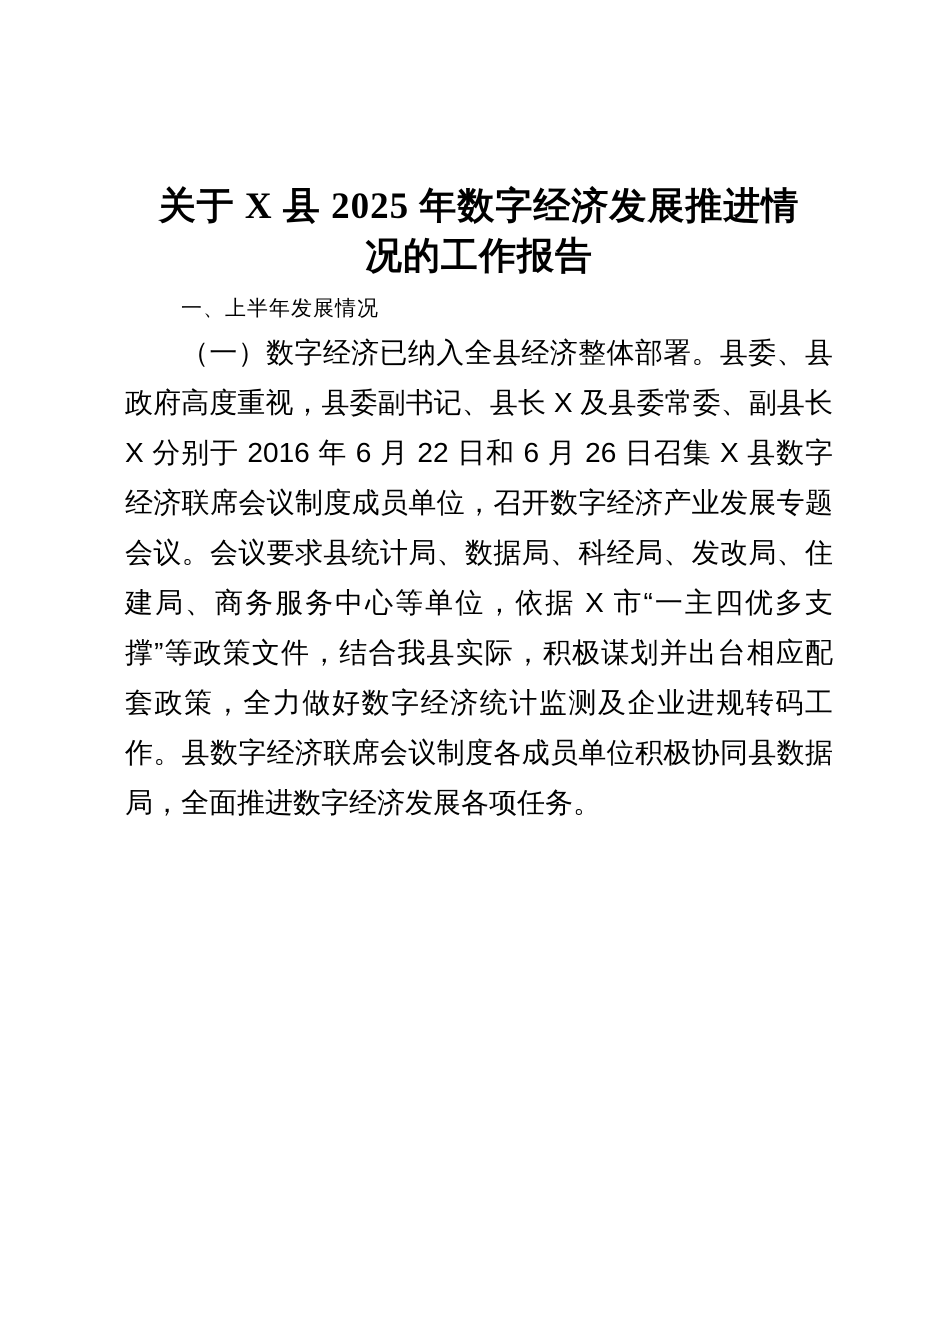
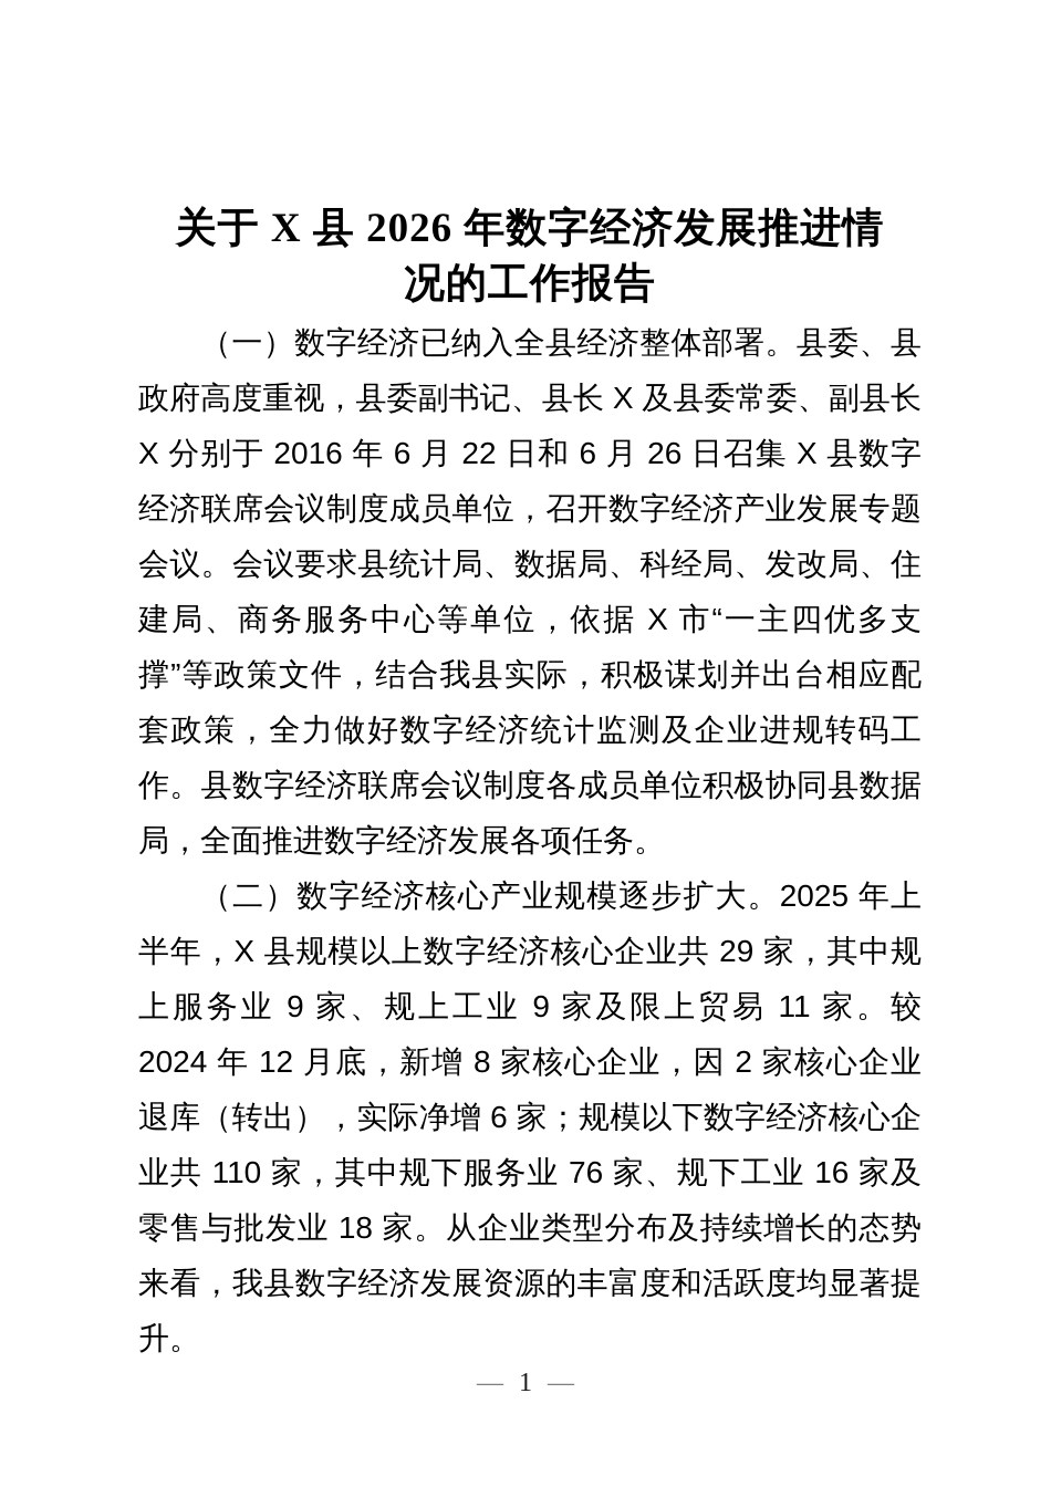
- 关于 X 县 2025 年数字经济发展推进情
+ 关于 X 县 2026 年数字经济发展推进情
  况的工作报告
- 一、上半年发展情况
  （一）数字经济已纳入全县经济整体部署。县委、县政府高度重视，县委副书记、县长 X 及县委常委、副县长 X 分别于 2016 年 6 月 22 日和 6 月 26 日召集 X 县数字经济联席会议制度成员单位，召开数字经济产业发展专题会议。会议要求县统计局、数据局、科经局、发改局、住建局、商务服务中心等单位，依据 X 市“一主四优多支撑”等政策文件，结合我县实际，积极谋划并出台相应配套政策，全力做好数字经济统计监测及企业进规转码工作。县数字经济联席会议制度各成员单位积极协同县数据局，全面推进数字经济发展各项任务。
+ （二）数字经济核心产业规模逐步扩大。2025 年上半年，X 县规模以上数字经济核心企业共 29 家，其中规上服务业 9 家、规上工业 9 家及限上贸易 11 家。较 2024 年 12 月底，新增 8 家核心企业，因 2 家核心企业退库（转出），实际净增 6 家；规模以下数字经济核心企业共 110 家，其中规下服务业 76 家、规下工业 16 家及零售与批发业 18 家。从企业类型分布及持续增长的态势来看，我县数字经济发展资源的丰富度和活跃度均显著提升。
+ — 1 —
